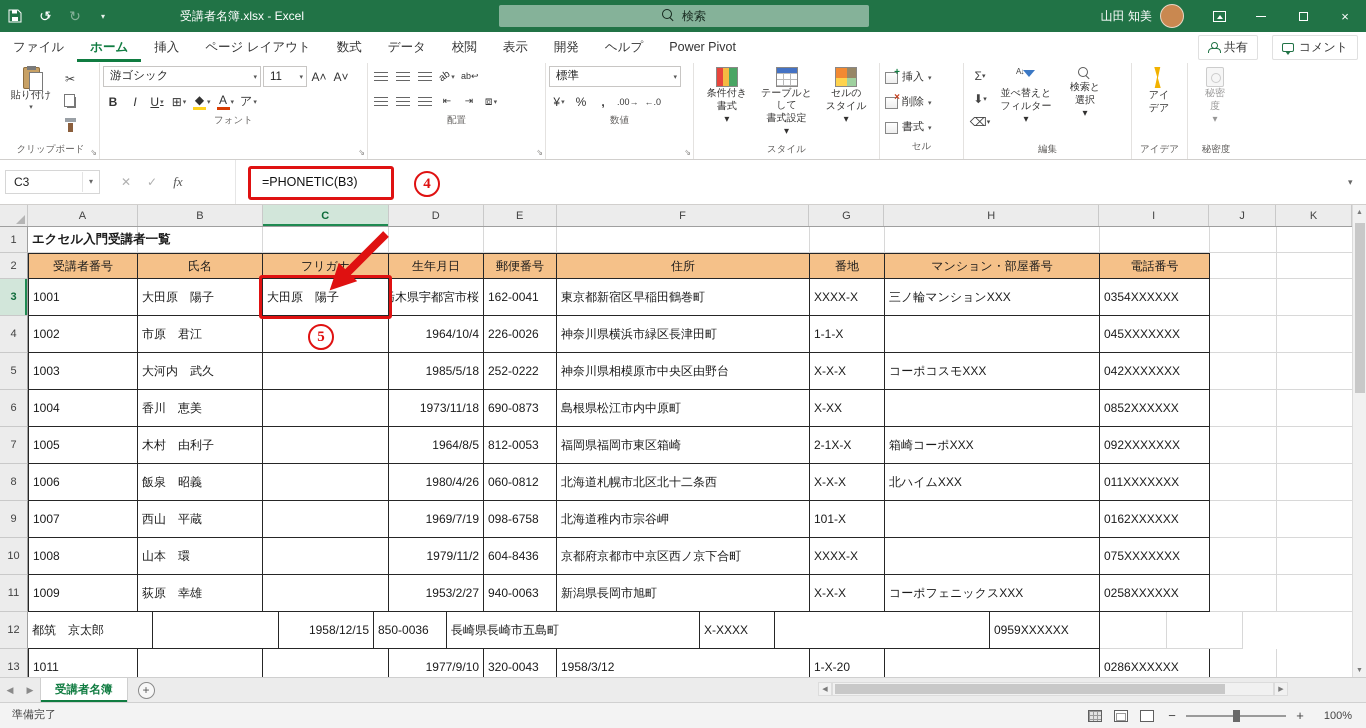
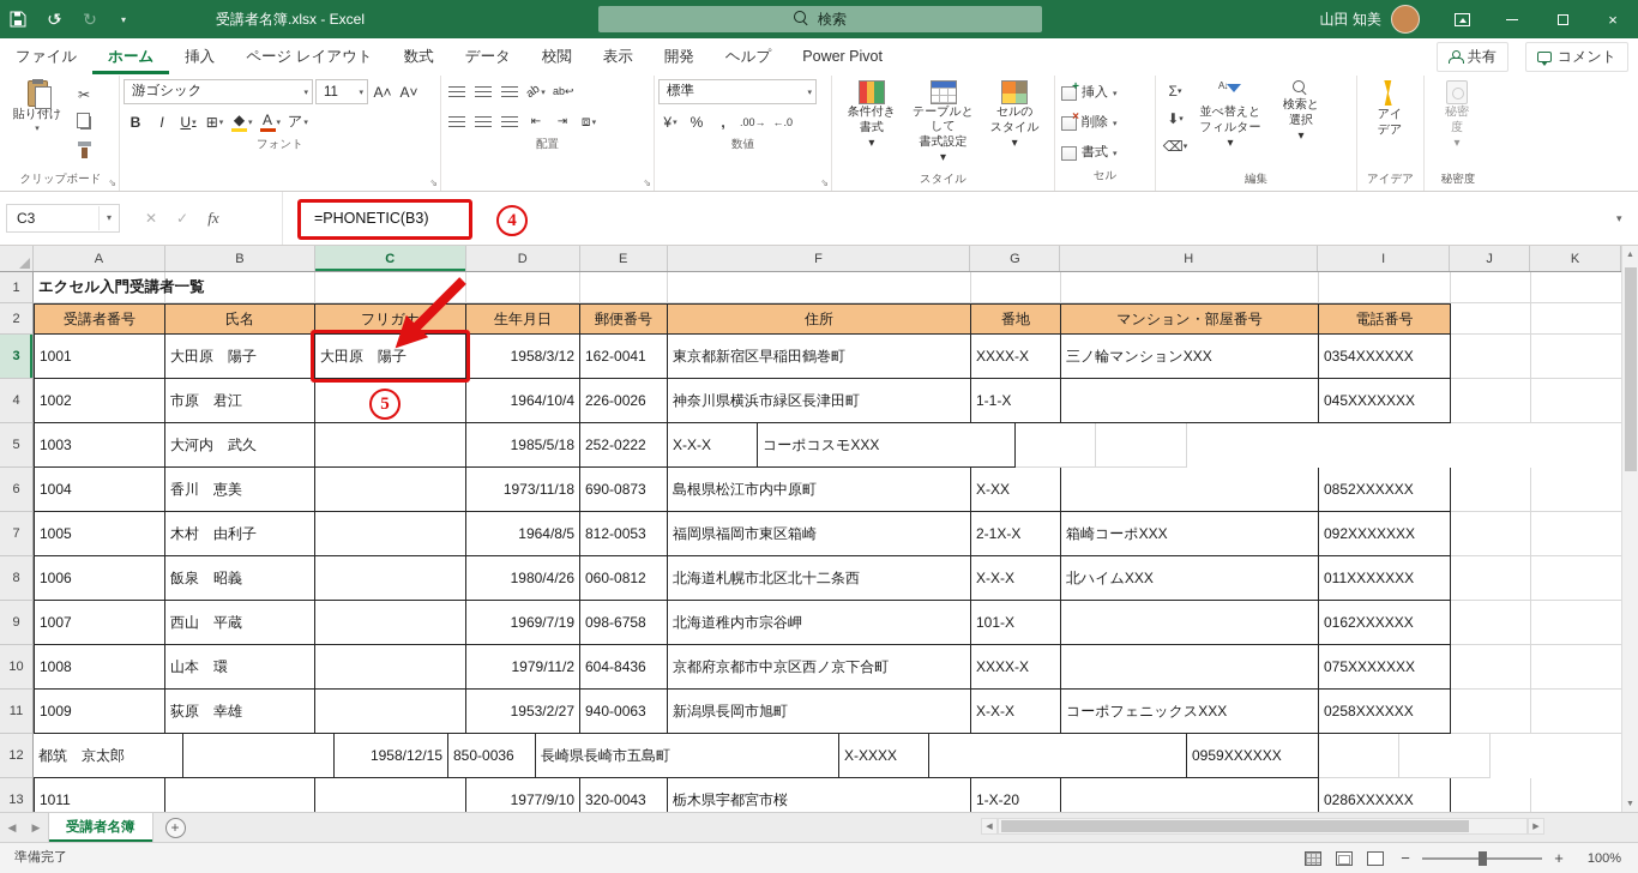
  ↺
  ▾
  ↻
  ▾
  受講者名簿.xlsx - Excel
  検索
  山田 知美
  ×
  ファイル
  ホーム
  挿入
  ページ レイアウト
  数式
  データ
  校閲
  表示
  開発
  ヘルプ
  Power Pivot
  共有
  コメント
  貼り付け
  ✂
  クリップボード
  ⇘
  游ゴシック
  11
  A˄
  A˅
  B
  I
  U
  ⊞
  ◆
  A
  ア
  フォント
  ⇘
  ab↩
  ⇤
  ⇥
  ⧈
  配置
  ⇘
  標準
  ¥
  %
  ,
  .00
  →
  ←
  .0
  数値
  ⇘
  条件付き
  書式
  ▾
  テーブルとして
  書式設定
  ▾
  セルの
  スタイル
  ▾
  スタイル
  挿入
  削除
  書式
  セル
  Σ
  ⬇
  ⌫
  並べ替えと
  フィルター
  ▾
  検索と
  選択
  ▾
  編集
  アイ
  デア
  アイデア
  秘密
  度
  ▾
  秘密度
  C3
  ▾
  ✕
  ✓
  fx
  =PHONETIC(B3)
  ▾
  A
  B
  C
  D
  E
  F
  G
  H
  I
  J
  K
  1
  エクセル入門受講者一覧
  2
  受講者番号
  氏名
  フリガナ
  生年月日
  郵便番号
  住所
  番地
  マンション・部屋番号
  電話番号
  3
  1001
  大田原 陽子
  大田原 陽子
- 栃木県宇都宮市桜
+ 1958/3/12
  162-0041
  東京都新宿区早稲田鶴巻町
  XXXX-X
  三ノ輪マンションXXX
  0354XXXXXX
  4
  1002
  市原 君江
  1964/10/4
  226-0026
  神奈川県横浜市緑区長津田町
  1-1-X
  045XXXXXXX
  5
  1003
  大河内 武久
  1985/5/18
  252-0222
- 神奈川県相模原市中央区由野台
  X-X-X
  コーポコスモXXX
- 042XXXXXXX
  6
  1004
  香川 恵美
  1973/11/18
  690-0873
  島根県松江市内中原町
  X-XX
  0852XXXXXX
  7
  1005
  木村 由利子
  1964/8/5
  812-0053
  福岡県福岡市東区箱崎
  2-1X-X
  箱崎コーポXXX
  092XXXXXXX
  8
  1006
  飯泉 昭義
  1980/4/26
  060-0812
  北海道札幌市北区北十二条西
  X-X-X
  北ハイムXXX
  011XXXXXXX
  9
  1007
  西山 平蔵
  1969/7/19
  098-6758
  北海道稚内市宗谷岬
  101-X
  0162XXXXXX
  10
  1008
  山本 環
  1979/11/2
  604-8436
  京都府京都市中京区西ノ京下合町
  XXXX-X
  075XXXXXXX
  11
  1009
  荻原 幸雄
  1953/2/27
  940-0063
  新潟県長岡市旭町
  X-X-X
  コーポフェニックスXXX
  0258XXXXXX
  12
  都筑 京太郎
  1958/12/15
  850-0036
  長崎県長崎市五島町
  X-XXXX
  0959XXXXXX
  13
  1011
  1977/9/10
  320-0043
- 1958/3/12
+ 栃木県宇都宮市桜
  1-X-20
  0286XXXXXX
  ◀
  ▶
  受講者名簿
  +
  準備完了
  −
  +
  100%
  4
  5
